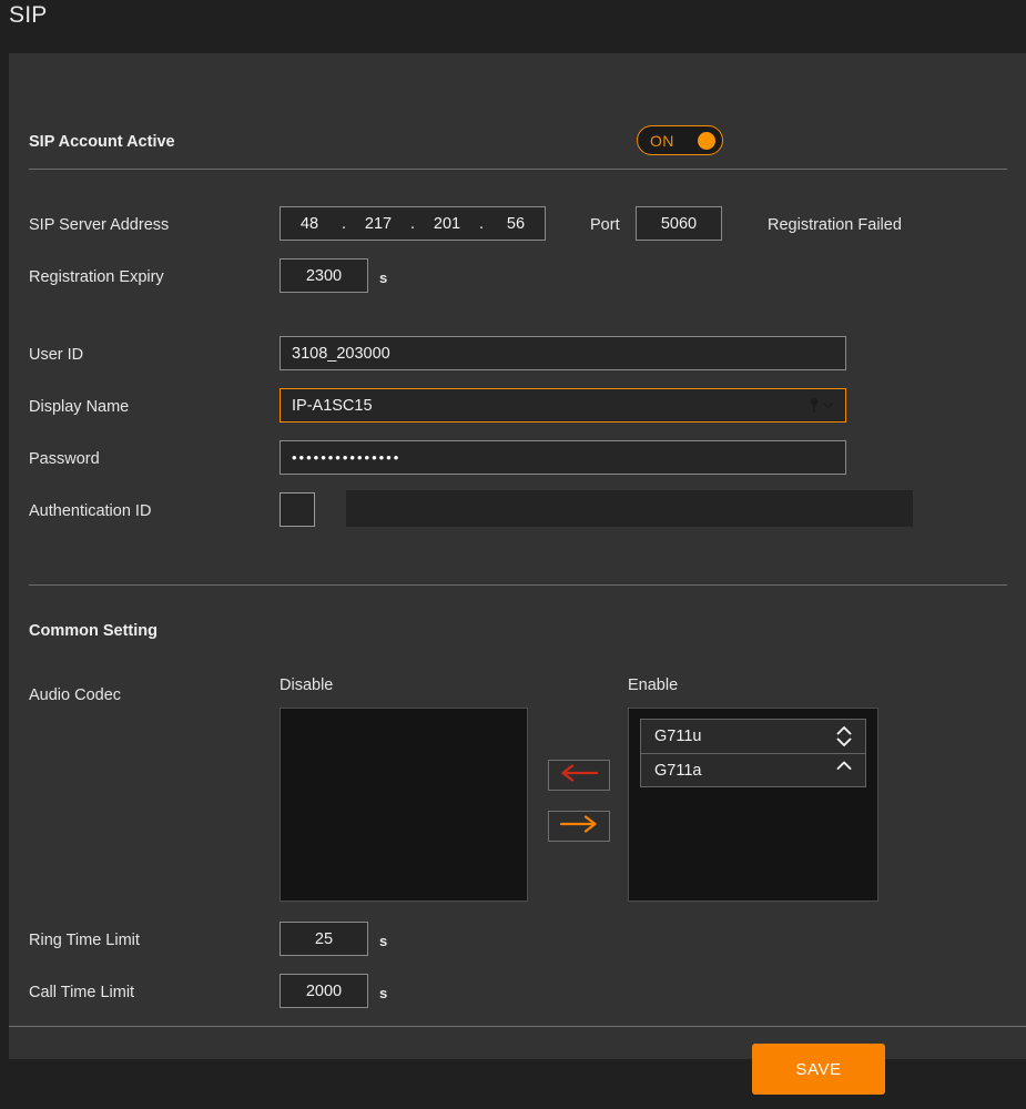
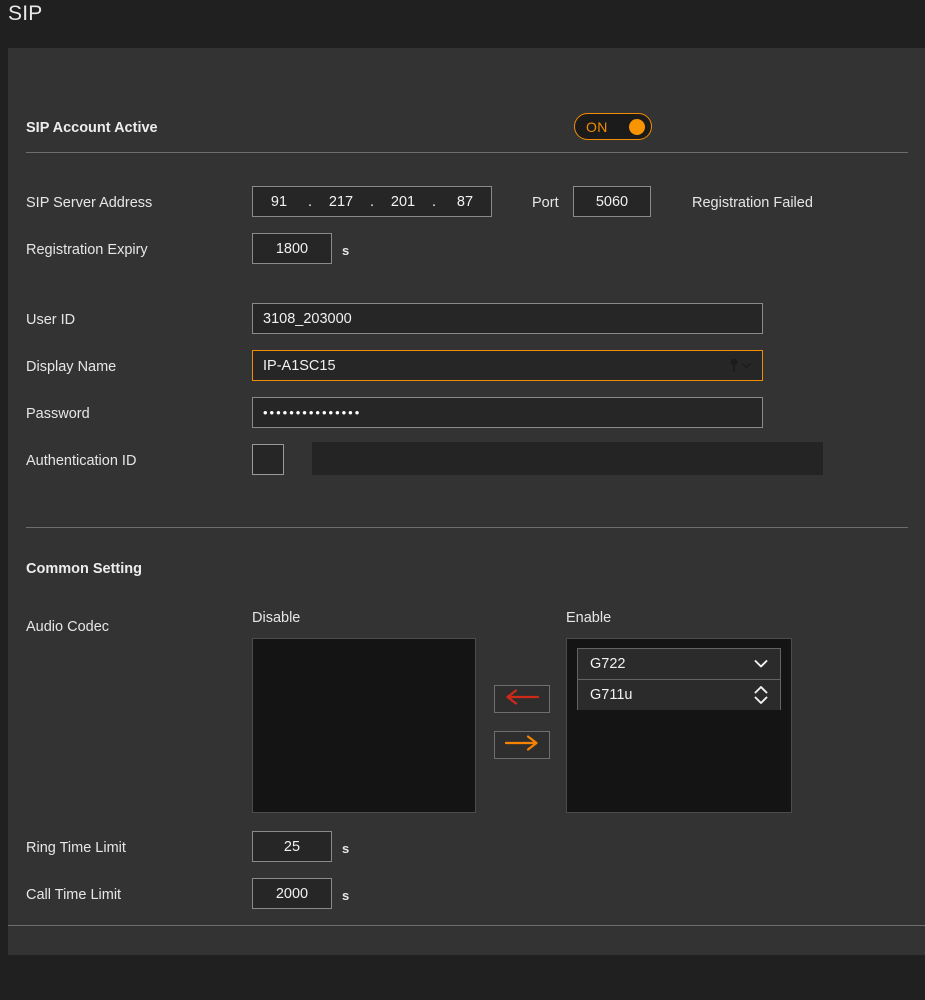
  SIP
  SIP Account Active
  ON
  SIP Server Address
- 48
+ 91
  .
  217
  .
  201
  .
- 56
+ 87
  Port
  5060
  Registration Failed
  Registration Expiry
- 2300
+ 1800
  s
  User ID
  3108_203000
  Display Name
  IP-A1SC15
  Password
  •••••••••••••••
  Authentication ID
  Common Setting
  Audio Codec
  Disable
  Enable
+ G722
  G711u
- G711a
  Ring Time Limit
  25
  s
  Call Time Limit
  2000
  s
- SAVE
